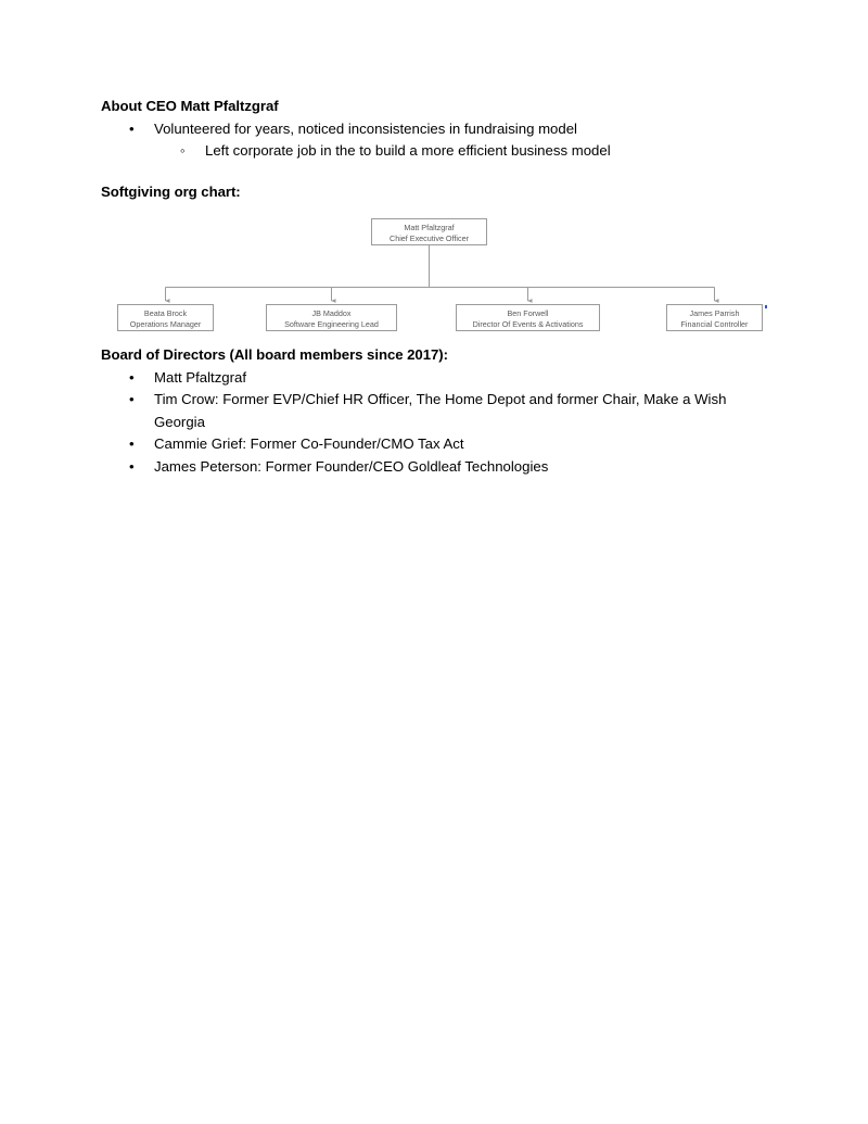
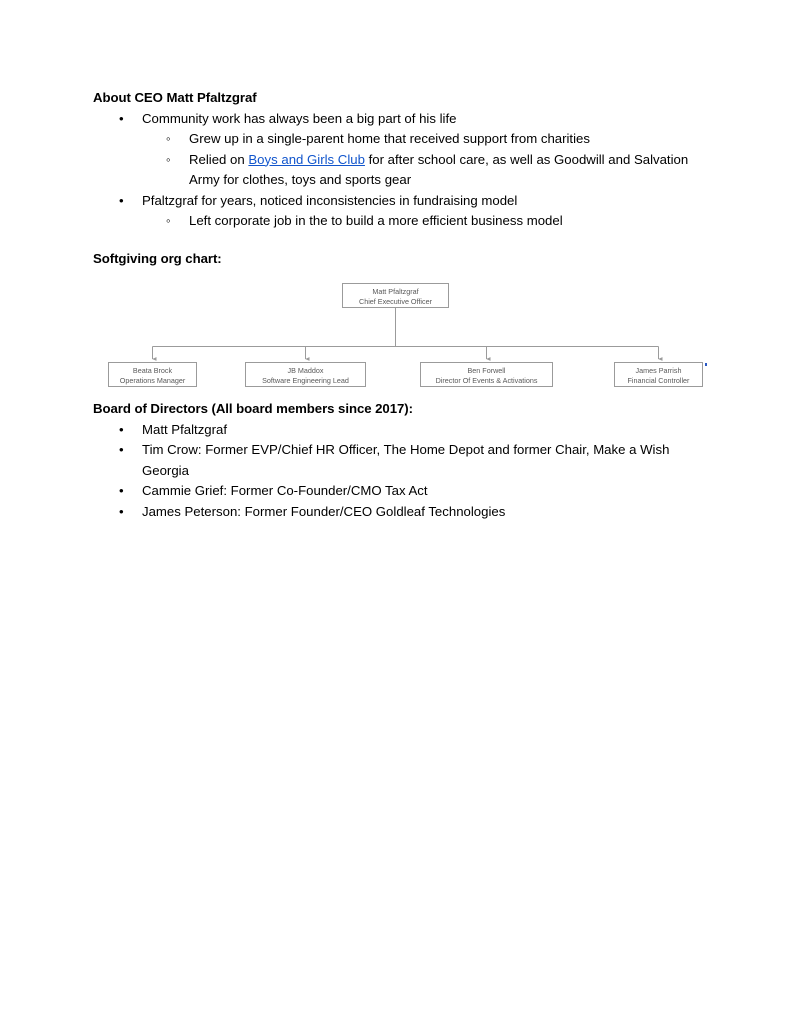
  About CEO Matt Pfaltzgraf
+ Community work has always been a big part of his life
+ Grew up in a single-parent home that received support from charities
+ Relied on Boys and Girls Club for after school care, as well as Goodwill and Salvation Army for clothes, toys and sports gear
- Volunteered for years, noticed inconsistencies in fundraising model
+ Pfaltzgraf for years, noticed inconsistencies in fundraising model
  Left corporate job in the to build a more efficient business model
  Softgiving org chart:
  Matt Pfaltzgraf
  Chief Executive Officer
  Beata Brock
  Operations Manager
  JB Maddox
  Software Engineering Lead
  Ben Forwell
  Director Of Events & Activations
  James Parrish
  Financial Controller
  Board of Directors (All board members since 2017):
  Matt Pfaltzgraf
  Tim Crow: Former EVP/Chief HR Officer, The Home Depot and former Chair, Make a Wish Georgia
  Cammie Grief: Former Co-Founder/CMO Tax Act
  James Peterson: Former Founder/CEO Goldleaf Technologies
